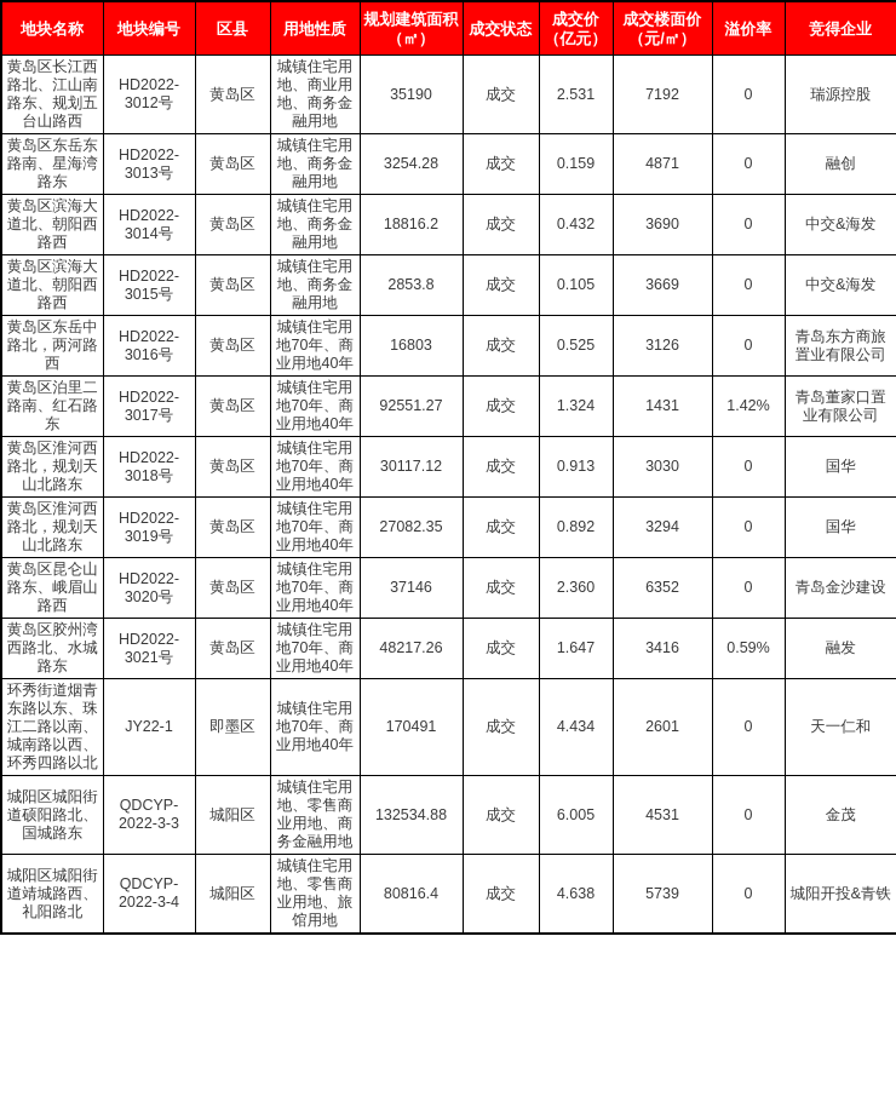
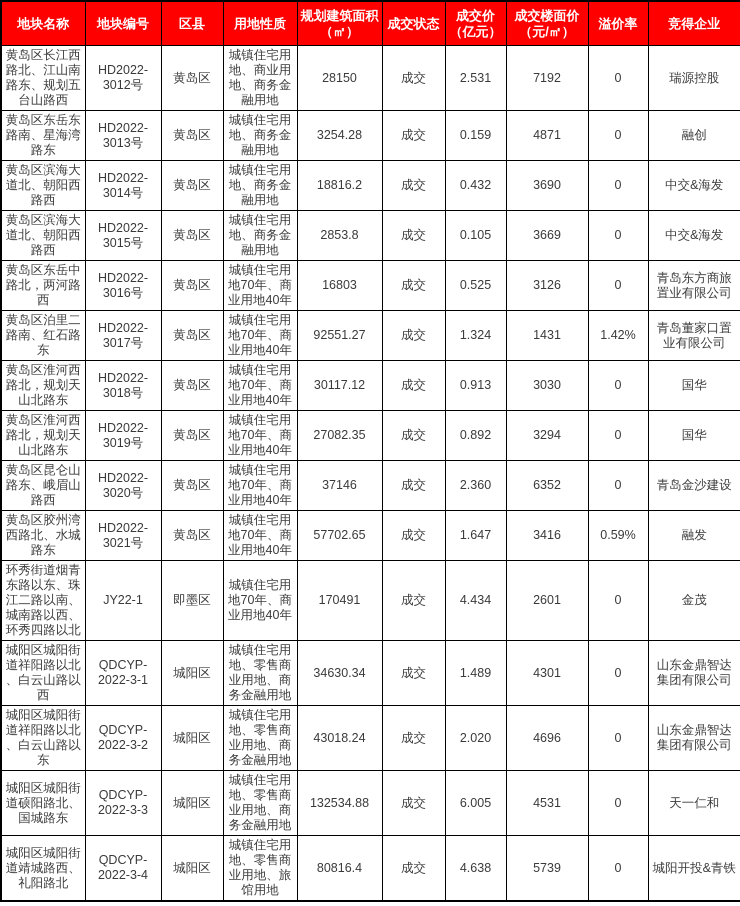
  地块名称	地块编号	区县	用地性质	规划建筑面积（㎡）	成交状态	成交价（亿元）	成交楼面价（元/㎡）	溢价率	竞得企业
- 黄岛区长江西路北、江山南路东、规划五台山路西	HD2022-3012号	黄岛区	城镇住宅用地、商业用地、商务金融用地	35190	成交	2.531	7192	0	瑞源控股
+ 黄岛区长江西路北、江山南路东、规划五台山路西	HD2022-3012号	黄岛区	城镇住宅用地、商业用地、商务金融用地	28150	成交	2.531	7192	0	瑞源控股
  黄岛区东岳东路南、星海湾路东	HD2022-3013号	黄岛区	城镇住宅用地、商务金融用地	3254.28	成交	0.159	4871	0	融创
  黄岛区滨海大道北、朝阳西路西	HD2022-3014号	黄岛区	城镇住宅用地、商务金融用地	18816.2	成交	0.432	3690	0	中交&海发
  黄岛区滨海大道北、朝阳西路西	HD2022-3015号	黄岛区	城镇住宅用地、商务金融用地	2853.8	成交	0.105	3669	0	中交&海发
  黄岛区东岳中路北，两河路西	HD2022-3016号	黄岛区	城镇住宅用地70年、商业用地40年	16803	成交	0.525	3126	0	青岛东方商旅置业有限公司
  黄岛区泊里二路南、红石路东	HD2022-3017号	黄岛区	城镇住宅用地70年、商业用地40年	92551.27	成交	1.324	1431	1.42%	青岛董家口置业有限公司
  黄岛区淮河西路北，规划天山北路东	HD2022-3018号	黄岛区	城镇住宅用地70年、商业用地40年	30117.12	成交	0.913	3030	0	国华
  黄岛区淮河西路北，规划天山北路东	HD2022-3019号	黄岛区	城镇住宅用地70年、商业用地40年	27082.35	成交	0.892	3294	0	国华
  黄岛区昆仑山路东、峨眉山路西	HD2022-3020号	黄岛区	城镇住宅用地70年、商业用地40年	37146	成交	2.360	6352	0	青岛金沙建设
- 黄岛区胶州湾西路北、水城路东	HD2022-3021号	黄岛区	城镇住宅用地70年、商业用地40年	48217.26	成交	1.647	3416	0.59%	融发
+ 黄岛区胶州湾西路北、水城路东	HD2022-3021号	黄岛区	城镇住宅用地70年、商业用地40年	57702.65	成交	1.647	3416	0.59%	融发
- 环秀街道烟青东路以东、珠江二路以南、城南路以西、环秀四路以北	JY22-1	即墨区	城镇住宅用地70年、商业用地40年	170491	成交	4.434	2601	0	天一仁和
+ 环秀街道烟青东路以东、珠江二路以南、城南路以西、环秀四路以北	JY22-1	即墨区	城镇住宅用地70年、商业用地40年	170491	成交	4.434	2601	0	金茂
+ 城阳区城阳街道祥阳路以北、白云山路以西	QDCYP-2022-3-1	城阳区	城镇住宅用地、零售商业用地、商务金融用地	34630.34	成交	1.489	4301	0	山东金鼎智达集团有限公司
+ 城阳区城阳街道祥阳路以北、白云山路以东	QDCYP-2022-3-2	城阳区	城镇住宅用地、零售商业用地、商务金融用地	43018.24	成交	2.020	4696	0	山东金鼎智达集团有限公司
- 城阳区城阳街道硕阳路北、国城路东	QDCYP-2022-3-3	城阳区	城镇住宅用地、零售商业用地、商务金融用地	132534.88	成交	6.005	4531	0	金茂
+ 城阳区城阳街道硕阳路北、国城路东	QDCYP-2022-3-3	城阳区	城镇住宅用地、零售商业用地、商务金融用地	132534.88	成交	6.005	4531	0	天一仁和
  城阳区城阳街道靖城路西、礼阳路北	QDCYP-2022-3-4	城阳区	城镇住宅用地、零售商业用地、旅馆用地	80816.4	成交	4.638	5739	0	城阳开投&青铁
